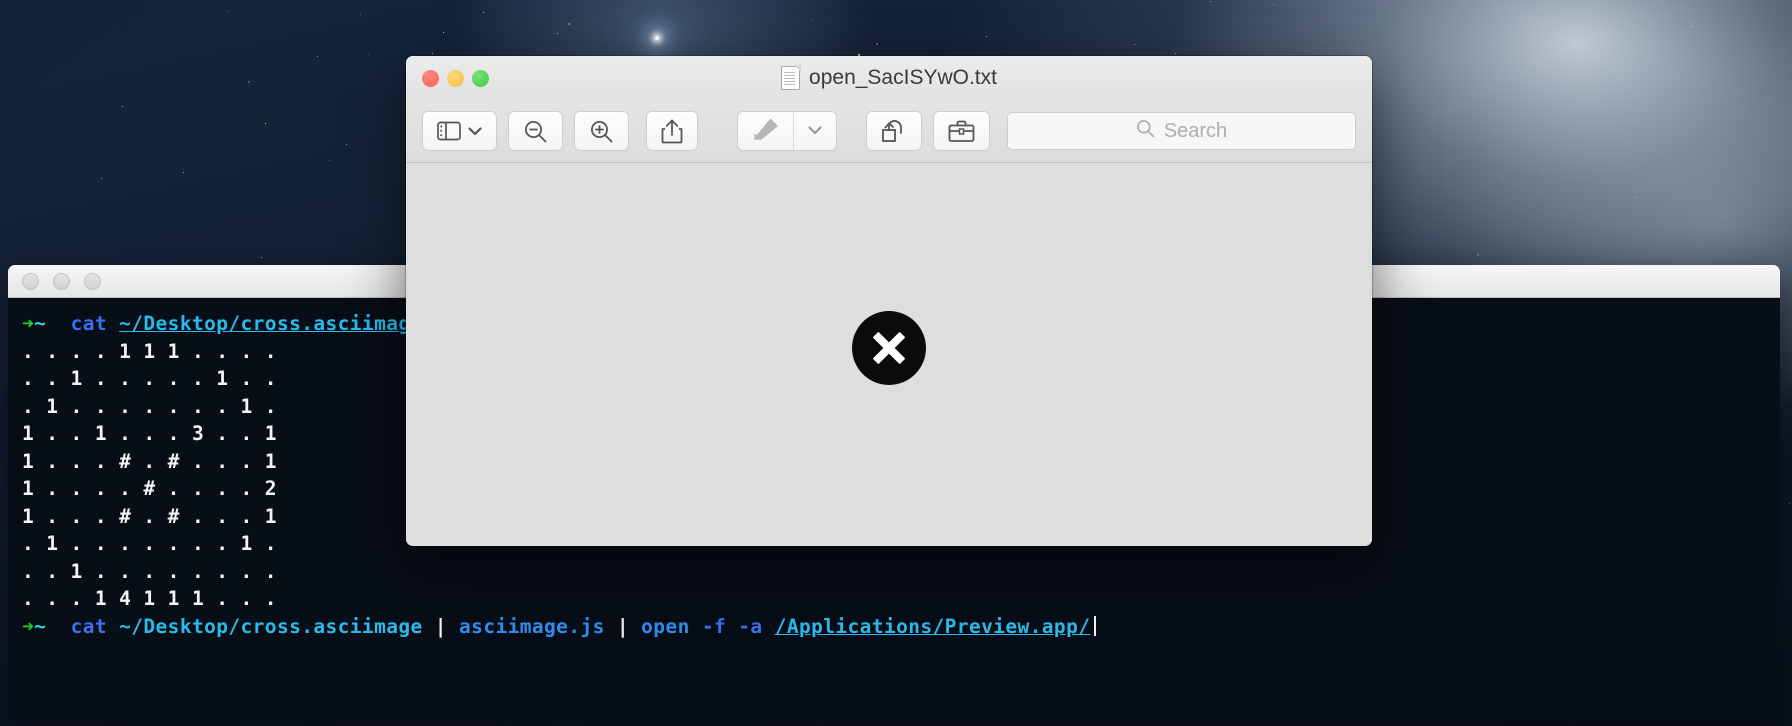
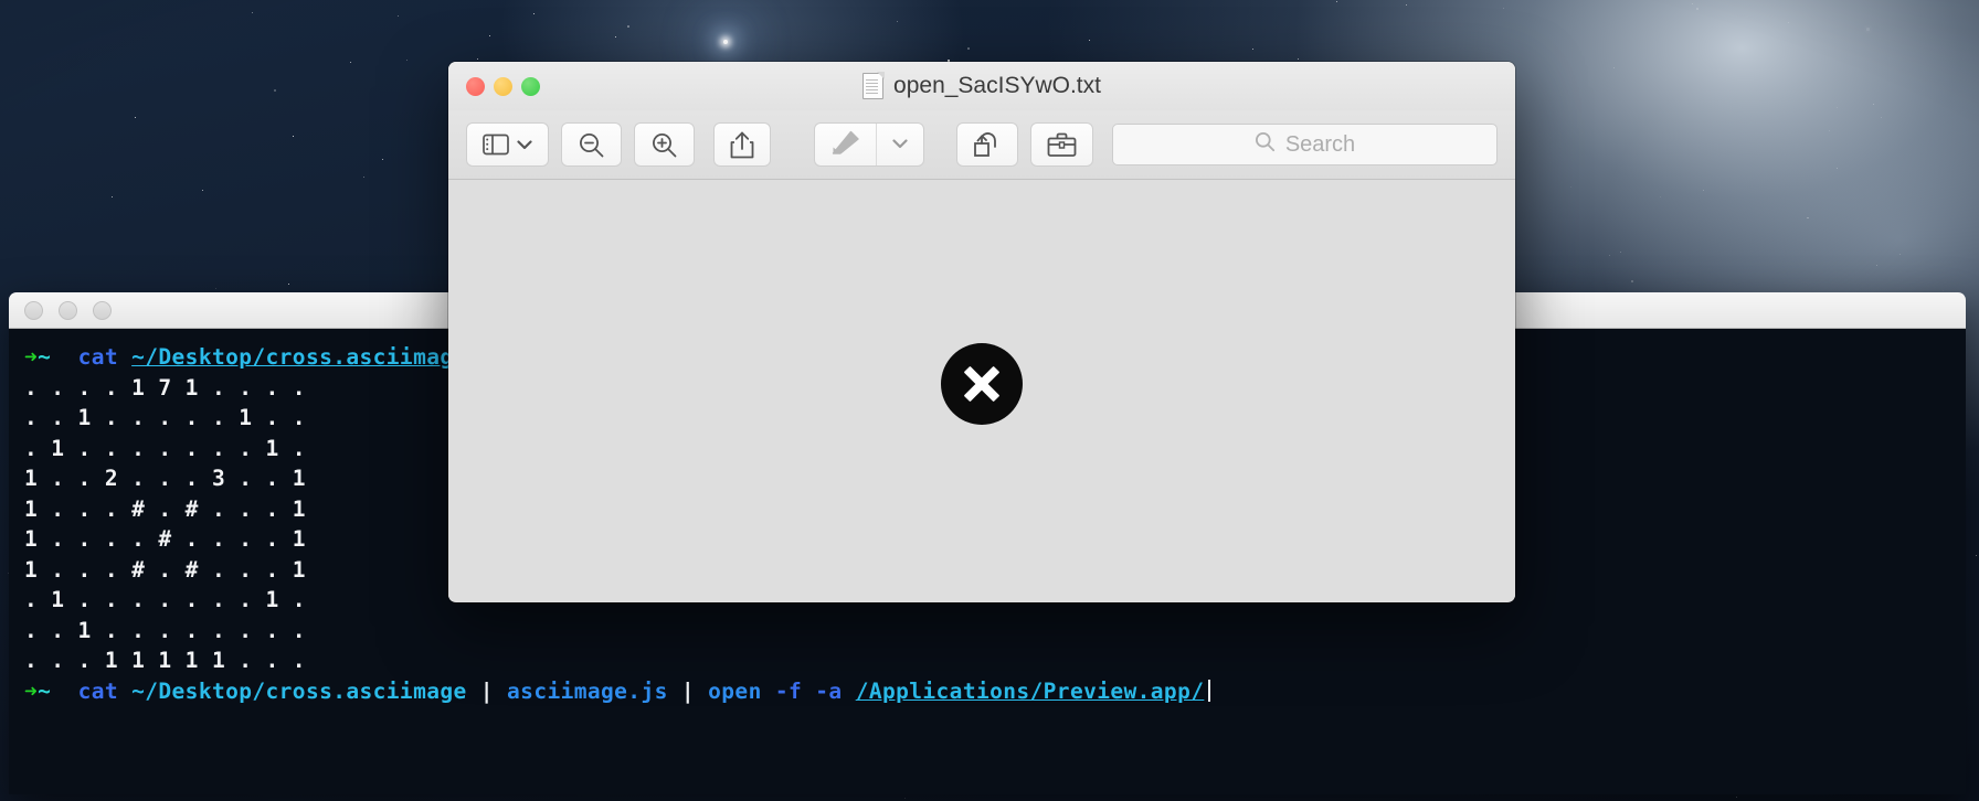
  ➜~ cat ~/Desktop/cross.asciimag
- . . . . 1 1 1 . . . .
+ . . . . 1 7 1 . . . .
  . . 1 . . . . . 1 . .
  . 1 . . . . . . . 1 .
- 1 . . 1 . . . 3 . . 1
+ 1 . . 2 . . . 3 . . 1
  1 . . . # . # . . . 1
- 1 . . . . # . . . . 2
+ 1 . . . . # . . . . 1
  1 . . . # . # . . . 1
  . 1 . . . . . . . 1 .
  . . 1 . . . . . . . .
- . . . 1 4 1 1 1 . . .
+ . . . 1 1 1 1 1 . . .
  ➜~ cat ~/Desktop/cross.asciimage | asciimage.js | open -f -a /Applications/Preview.app/
  open_SacISYwO.txt
  Search
